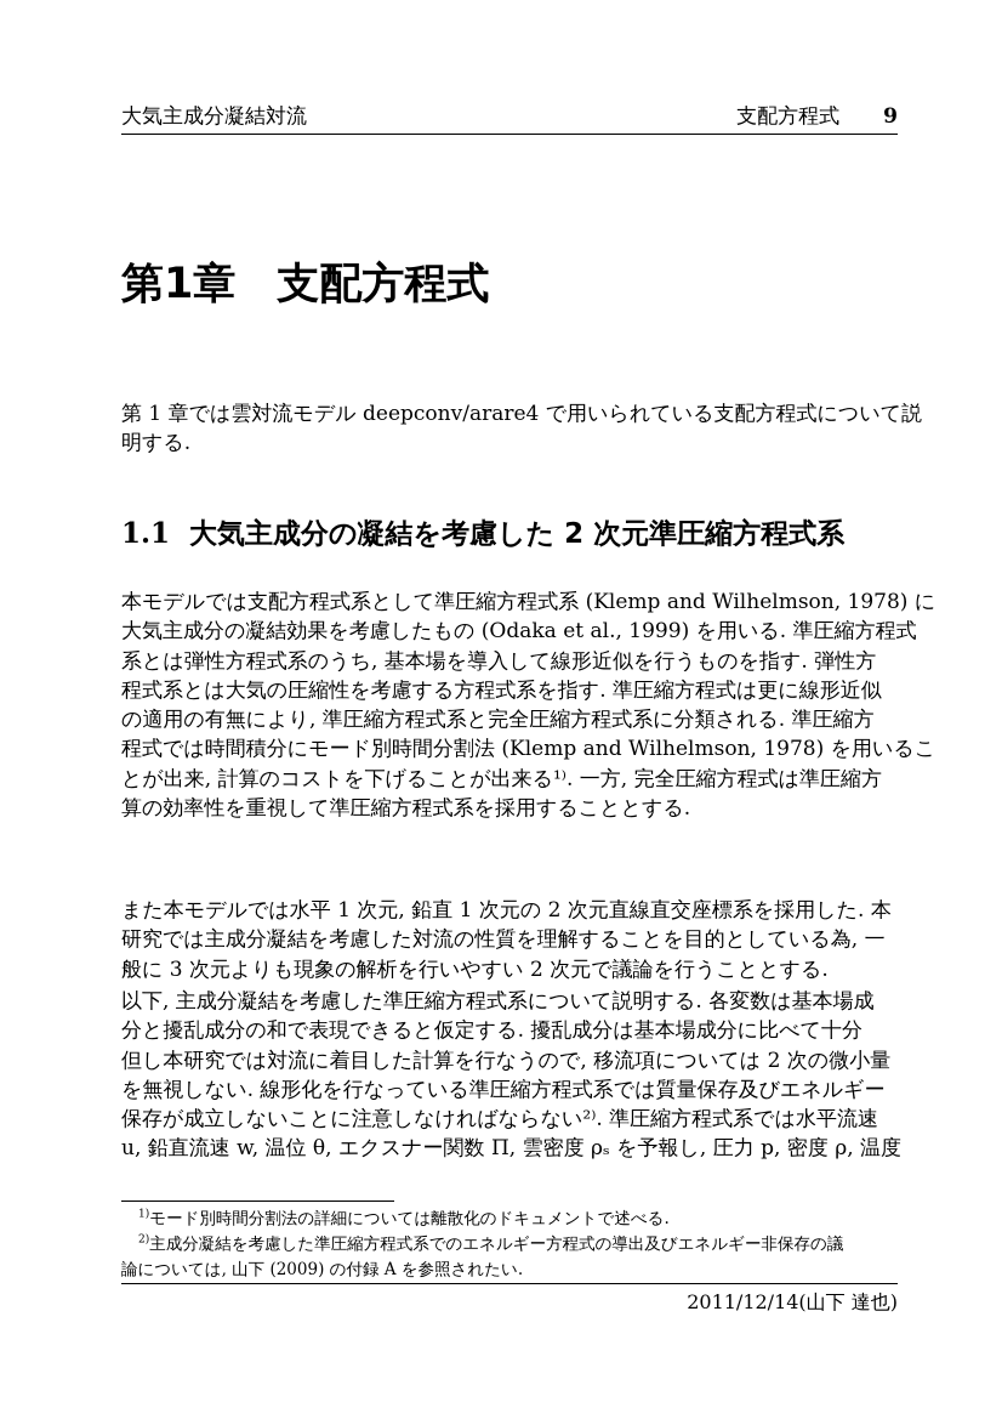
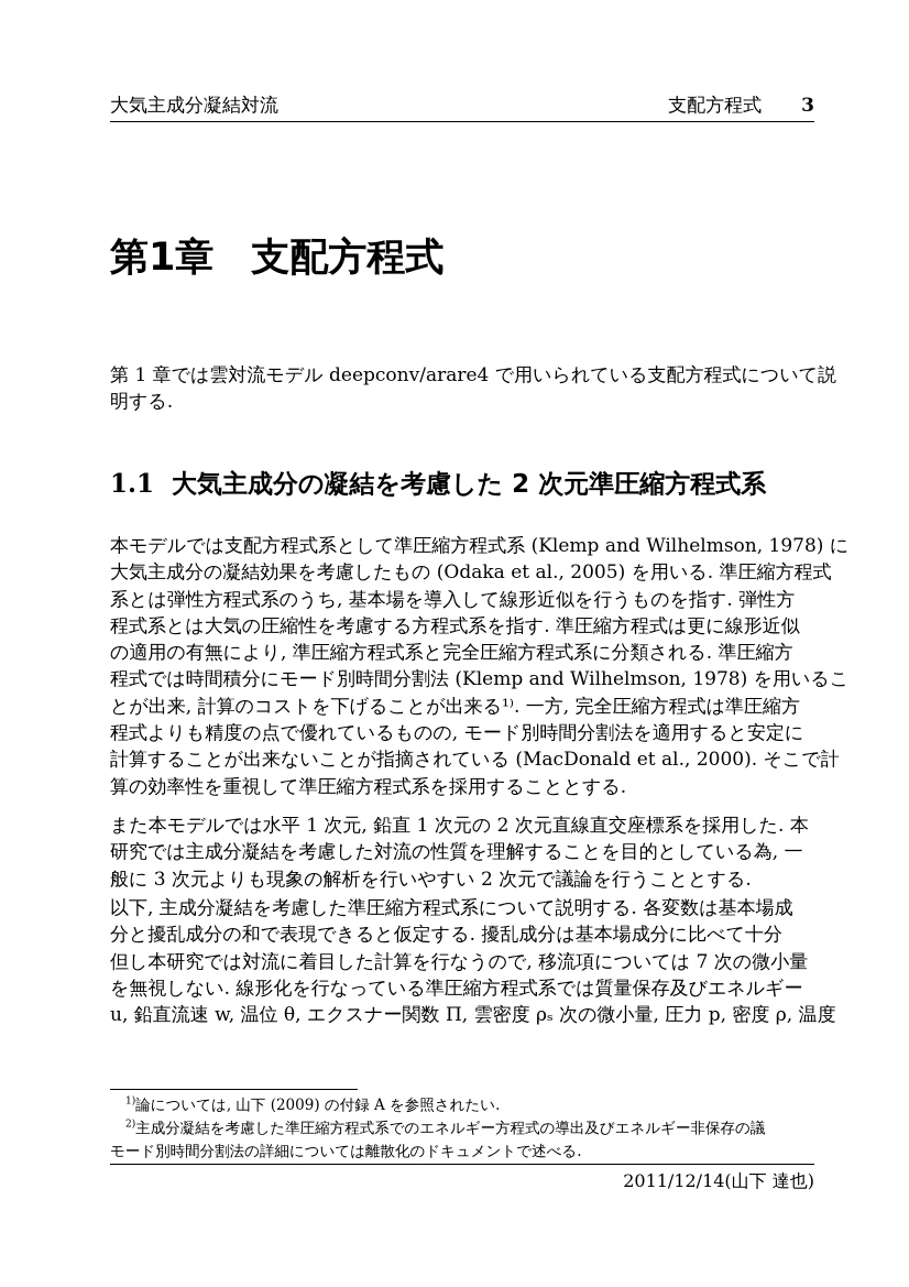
  大気主成分凝結対流
  支配方程式
- 9
+ 3
  第1章 支配方程式
  第 1 章では雲対流モデル deepconv/arare4 で用いられている支配方程式について説
  明する.
  1.1 大気主成分の凝結を考慮した 2 次元準圧縮方程式系
  本モデルでは支配方程式系として準圧縮方程式系 (Klemp and Wilhelmson, 1978) に
- 大気主成分の凝結効果を考慮したもの (Odaka et al., 1999) を用いる. 準圧縮方程式
+ 大気主成分の凝結効果を考慮したもの (Odaka et al., 2005) を用いる. 準圧縮方程式
  系とは弾性方程式系のうち, 基本場を導入して線形近似を行うものを指す. 弾性方
  程式系とは大気の圧縮性を考慮する方程式系を指す. 準圧縮方程式は更に線形近似
  の適用の有無により, 準圧縮方程式系と完全圧縮方程式系に分類される. 準圧縮方
  程式では時間積分にモード別時間分割法 (Klemp and Wilhelmson, 1978) を用いるこ
  とが出来, 計算のコストを下げることが出来る¹⁾. 一方, 完全圧縮方程式は準圧縮方
+ 程式よりも精度の点で優れているものの, モード別時間分割法を適用すると安定に
+ 計算することが出来ないことが指摘されている (MacDonald et al., 2000). そこで計
  算の効率性を重視して準圧縮方程式系を採用することとする.
  また本モデルでは水平 1 次元, 鉛直 1 次元の 2 次元直線直交座標系を採用した. 本
  研究では主成分凝結を考慮した対流の性質を理解することを目的としている為, 一
  般に 3 次元よりも現象の解析を行いやすい 2 次元で議論を行うこととする.
  以下, 主成分凝結を考慮した準圧縮方程式系について説明する. 各変数は基本場成
  分と擾乱成分の和で表現できると仮定する. 擾乱成分は基本場成分に比べて十分
- 但し本研究では対流に着目した計算を行なうので, 移流項については 2 次の微小量
+ 但し本研究では対流に着目した計算を行なうので, 移流項については 7 次の微小量
  を無視しない. 線形化を行なっている準圧縮方程式系では質量保存及びエネルギー
- 保存が成立しないことに注意しなければならない²⁾. 準圧縮方程式系では水平流速
- u, 鉛直流速 w, 温位 θ, エクスナー関数 Π, 雲密度 ρₛ を予報し, 圧力 p, 密度 ρ, 温度
+ u, 鉛直流速 w, 温位 θ, エクスナー関数 Π, 雲密度 ρₛ 次の微小量, 圧力 p, 密度 ρ, 温度
- 1)モード別時間分割法の詳細については離散化のドキュメントで述べる.
+ 1)論については, 山下 (2009) の付録 A を参照されたい.
  2)主成分凝結を考慮した準圧縮方程式系でのエネルギー方程式の導出及びエネルギー非保存の議
- 論については, 山下 (2009) の付録 A を参照されたい.
+ モード別時間分割法の詳細については離散化のドキュメントで述べる.
  2011/12/14(山下 達也)
